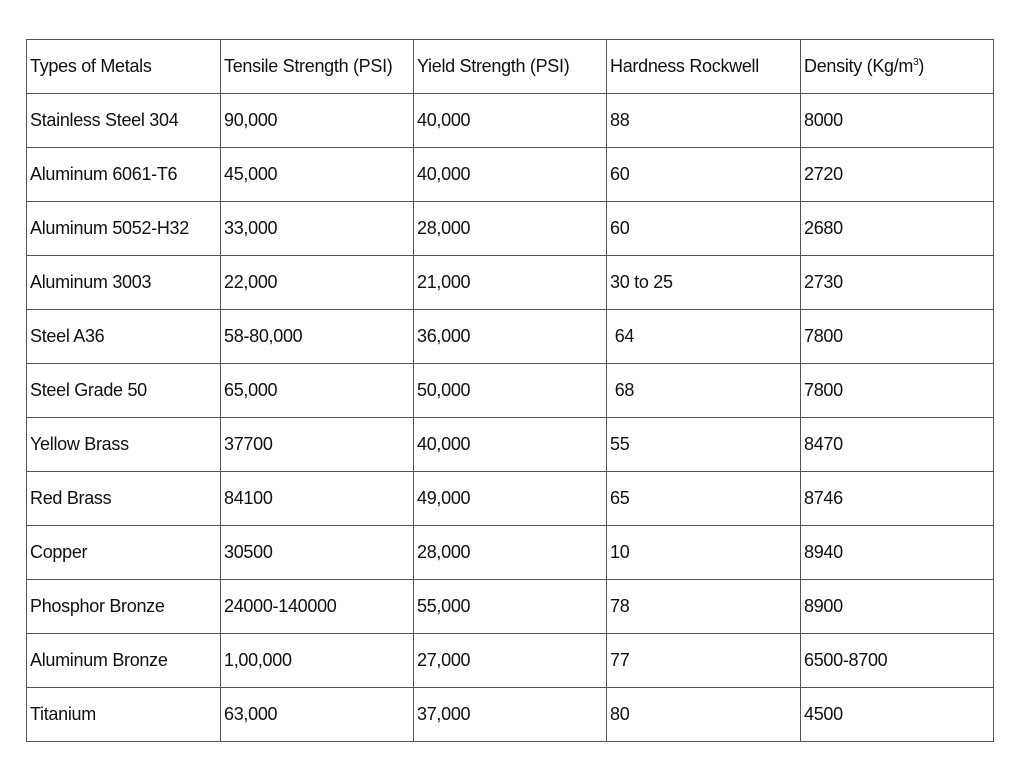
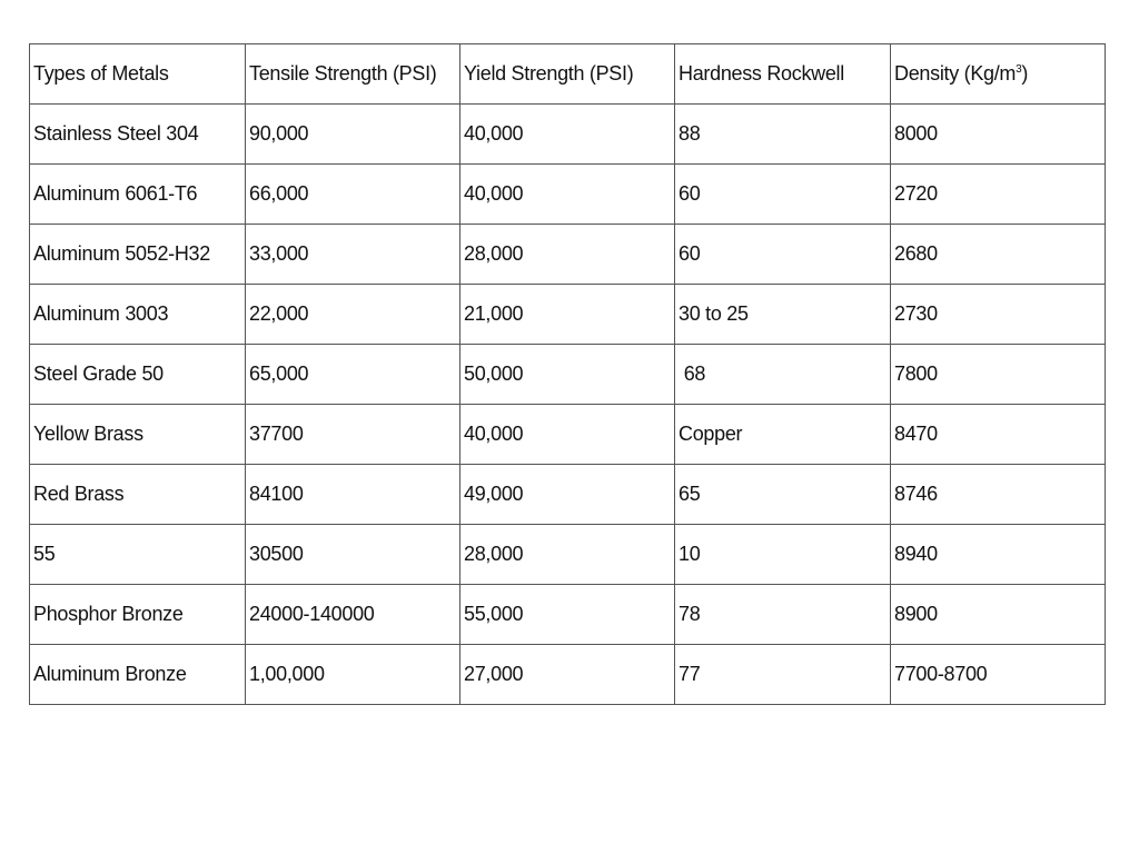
  Types of Metals	Tensile Strength (PSI)	Yield Strength (PSI)	Hardness Rockwell	Density (Kg/m3)
  Stainless Steel 304	90,000	40,000	88	8000
- Aluminum 6061-T6	45,000	40,000	60	2720
+ Aluminum 6061-T6	66,000	40,000	60	2720
  Aluminum 5052-H32	33,000	28,000	60	2680
  Aluminum 3003	22,000	21,000	30 to 25	2730
- Steel A36	58-80,000	36,000	64	7800
  Steel Grade 50	65,000	50,000	68	7800
- Yellow Brass	37700	40,000	55	8470
+ Yellow Brass	37700	40,000	Copper	8470
  Red Brass	84100	49,000	65	8746
- Copper	30500	28,000	10	8940
+ 55	30500	28,000	10	8940
  Phosphor Bronze	24000-140000	55,000	78	8900
- Aluminum Bronze	1,00,000	27,000	77	6500-8700
+ Aluminum Bronze	1,00,000	27,000	77	7700-8700
- Titanium	63,000	37,000	80	4500
